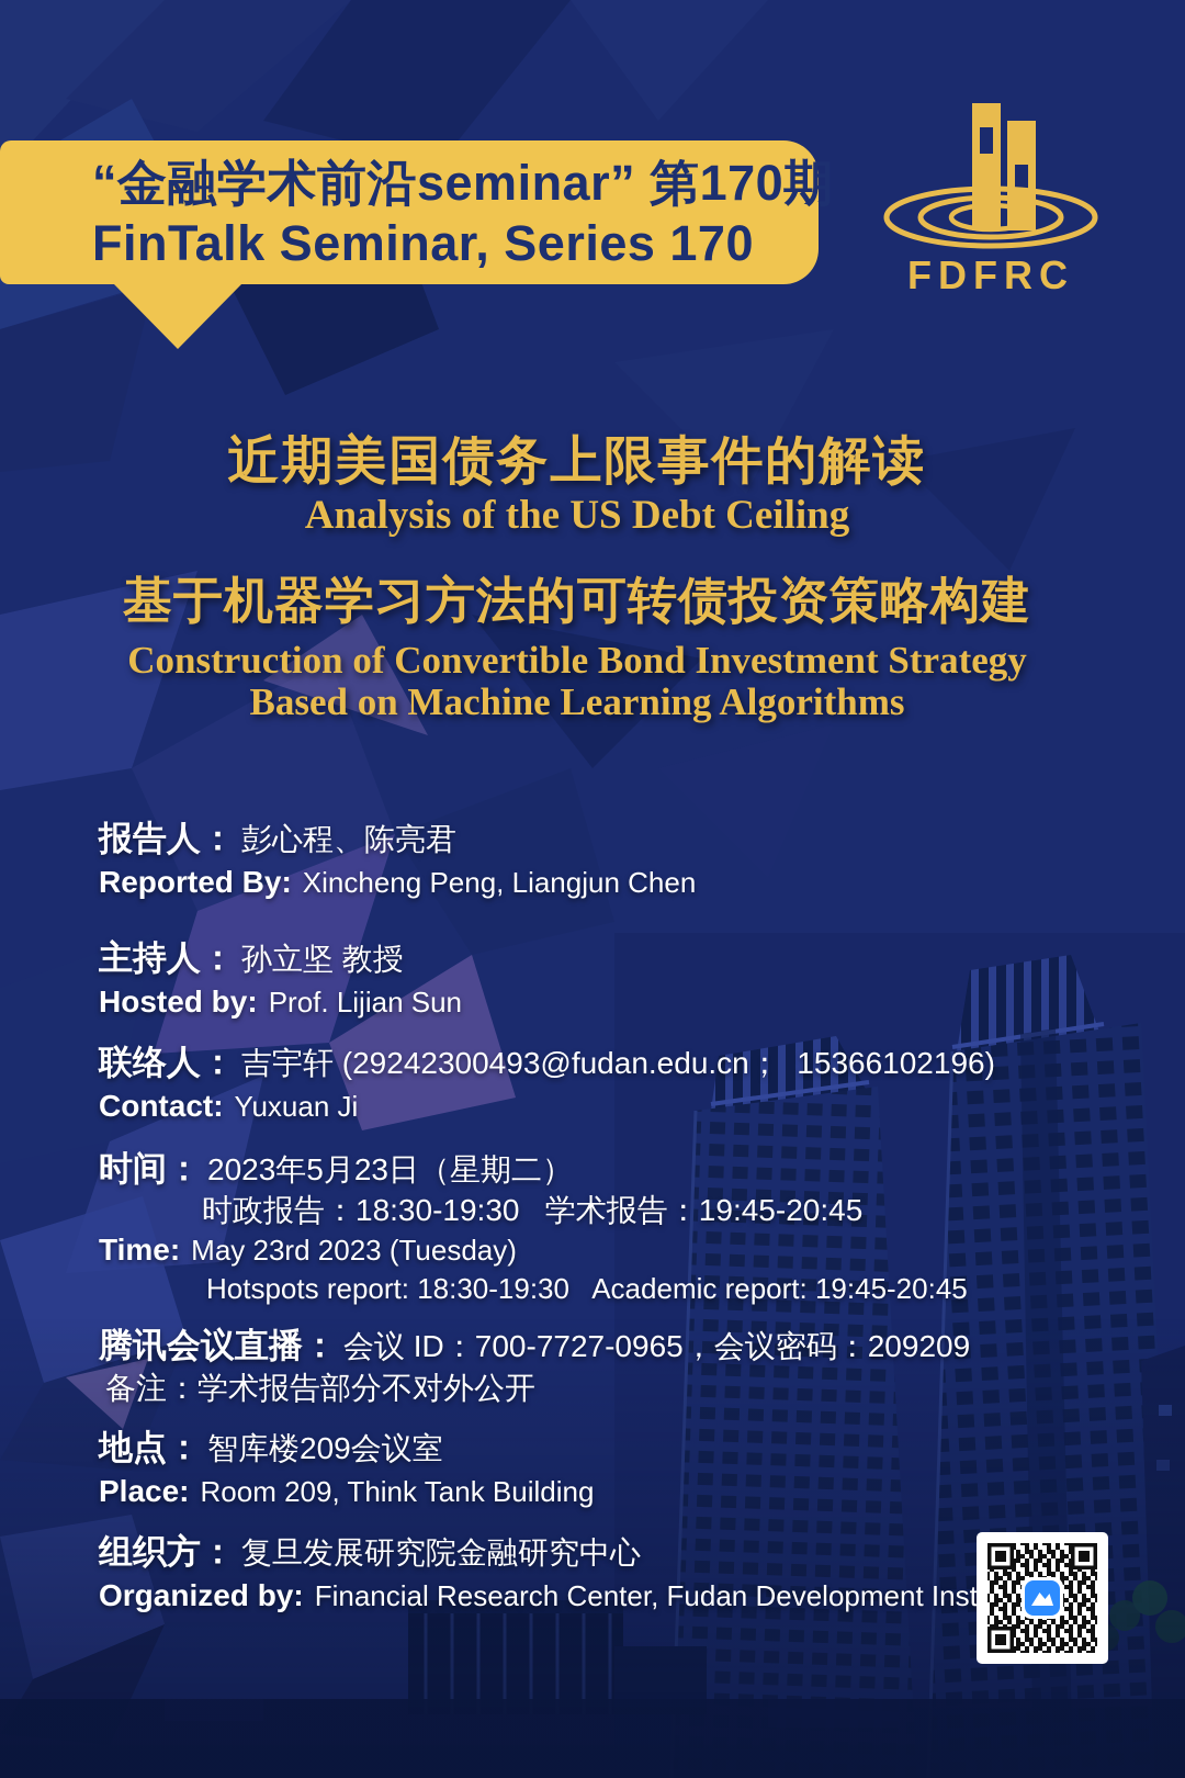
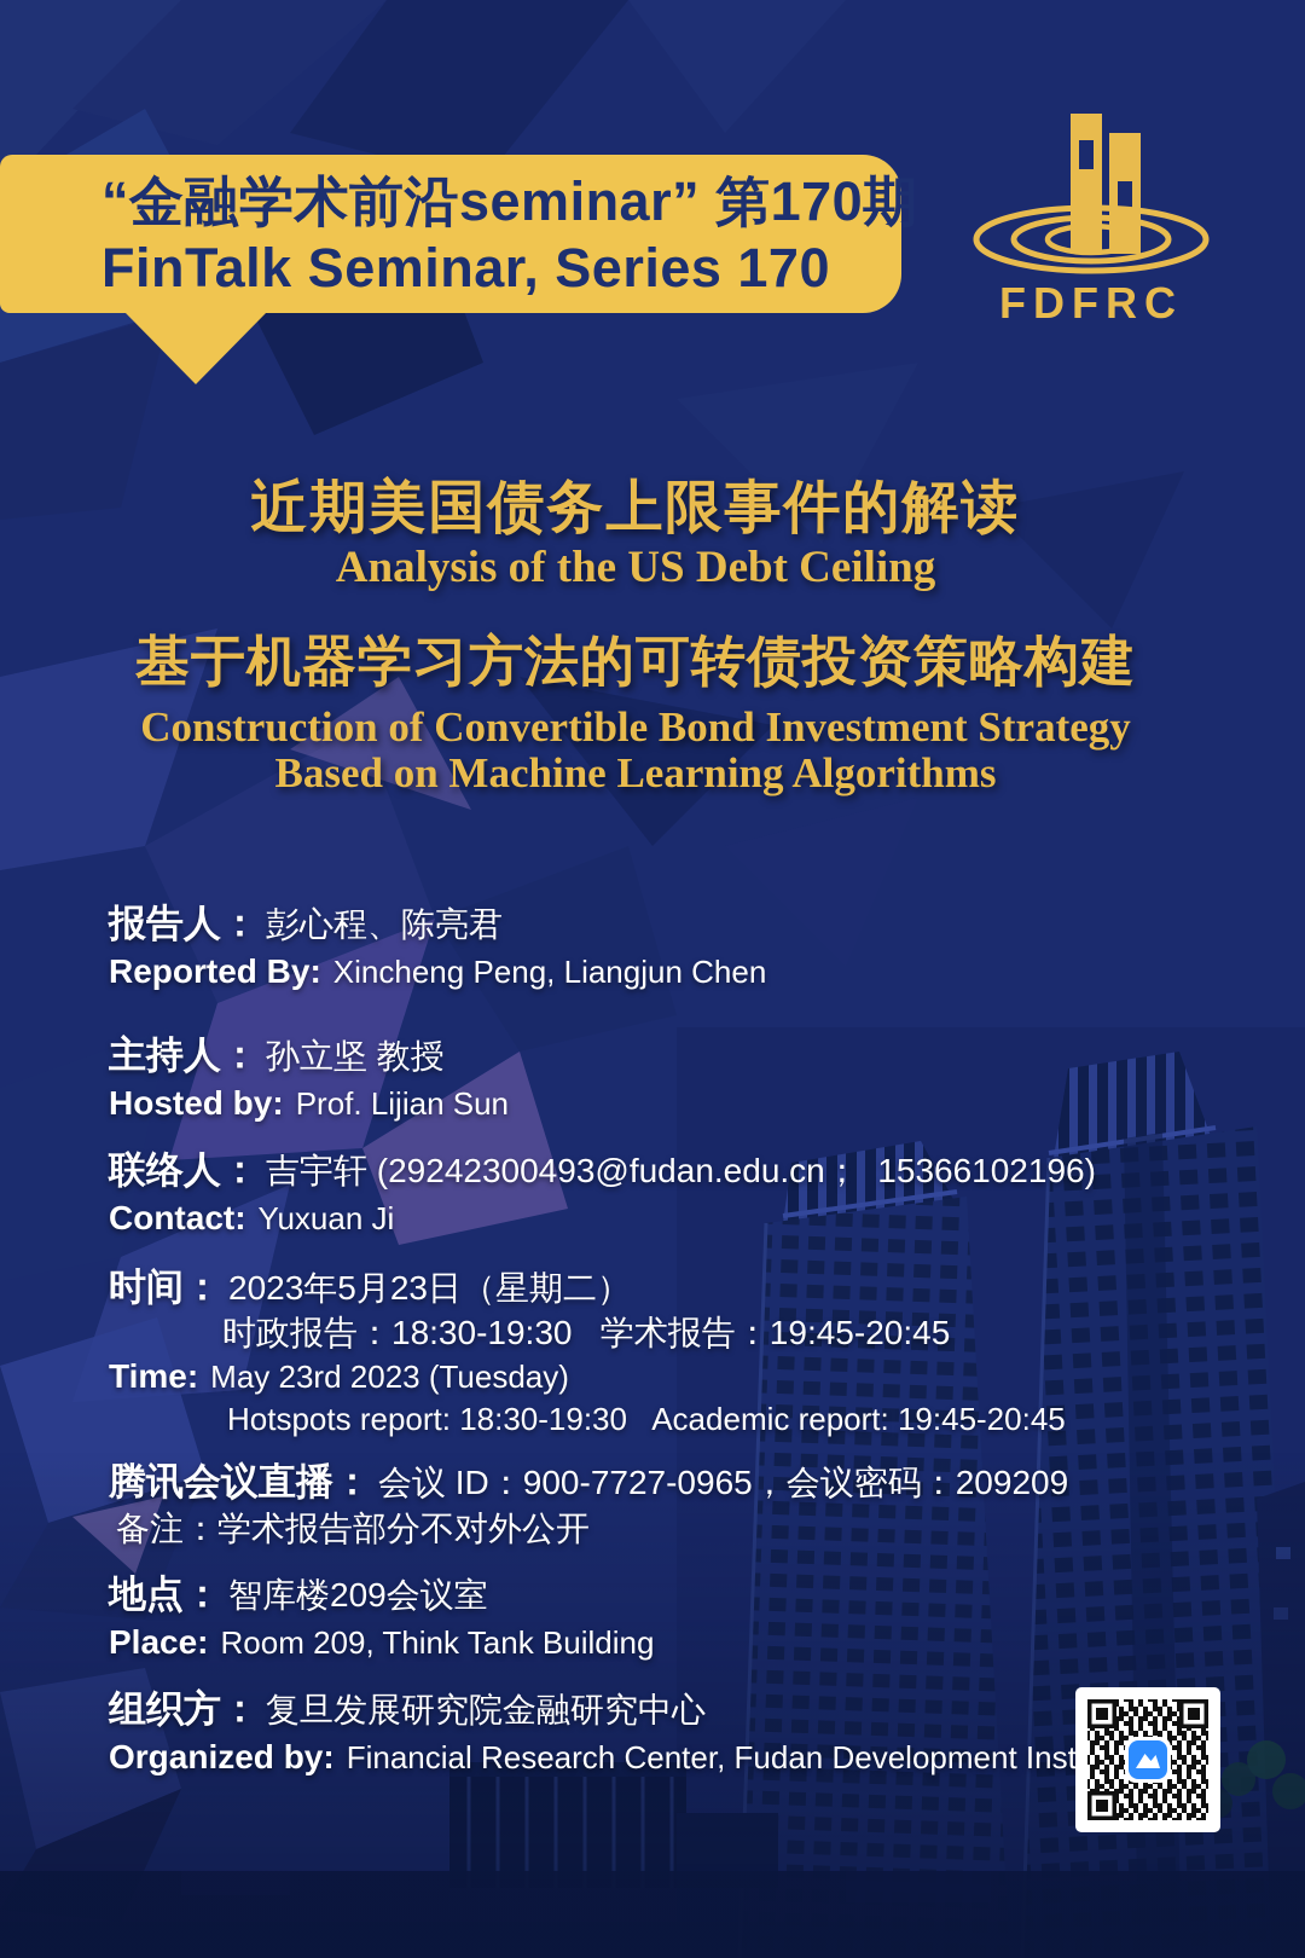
  “金融学术前沿seminar” 第170期
  FinTalk Seminar, Series 170
  FDFRC
  近期美国债务上限事件的解读
  Analysis of the US Debt Ceiling
  基于机器学习方法的可转债投资策略构建
  Construction of Convertible Bond Investment Strategy
  Based on Machine Learning Algorithms
  报告人： 彭心程、陈亮君
  Reported By: Xincheng Peng, Liangjun Chen
  主持人： 孙立坚 教授
  Hosted by: Prof. Lijian Sun
  联络人： 吉宇轩 (29242300493@fudan.edu.cn； 15366102196)
  Contact: Yuxuan Ji
  时间： 2023年5月23日（星期二）
  时政报告：18:30-19:30 学术报告：19:45-20:45
  Time: May 23rd 2023 (Tuesday)
  Hotspots report: 18:30-19:30 Academic report: 19:45-20:45
- 腾讯会议直播： 会议 ID：700-7727-0965，会议密码：209209
+ 腾讯会议直播： 会议 ID：900-7727-0965，会议密码：209209
  备注：学术报告部分不对外公开
  地点： 智库楼209会议室
  Place: Room 209, Think Tank Building
  组织方： 复旦发展研究院金融研究中心
  Organized by: Financial Research Center, Fudan Development Inst
